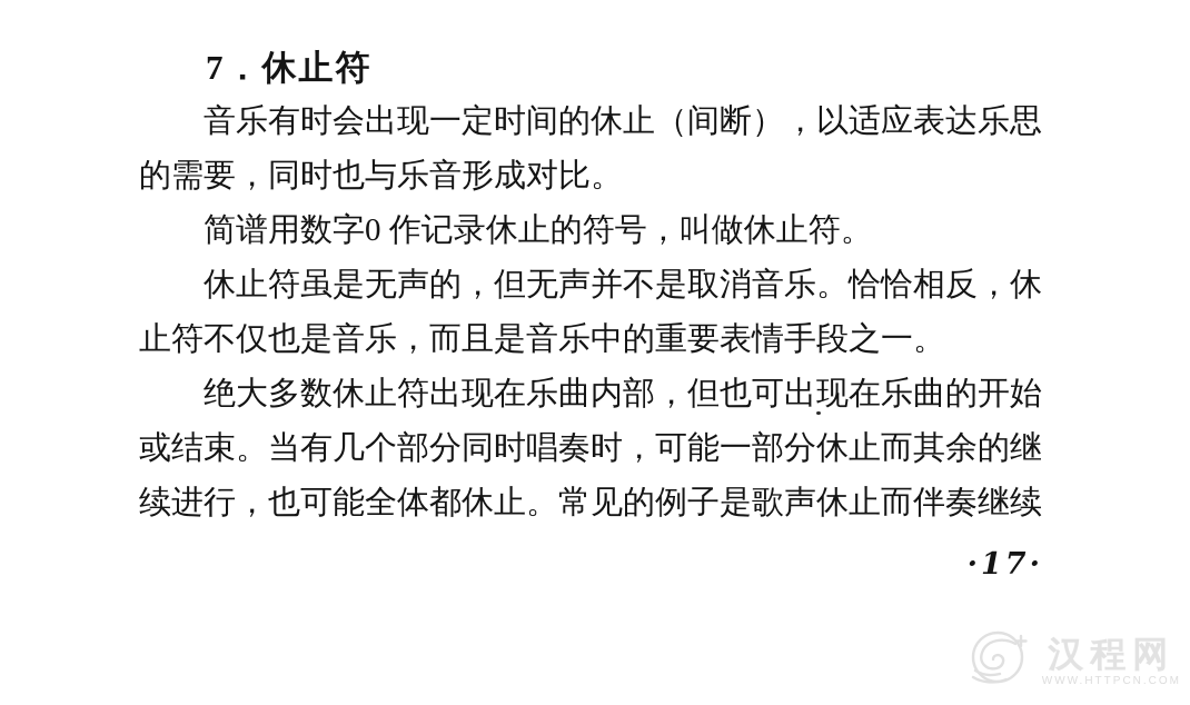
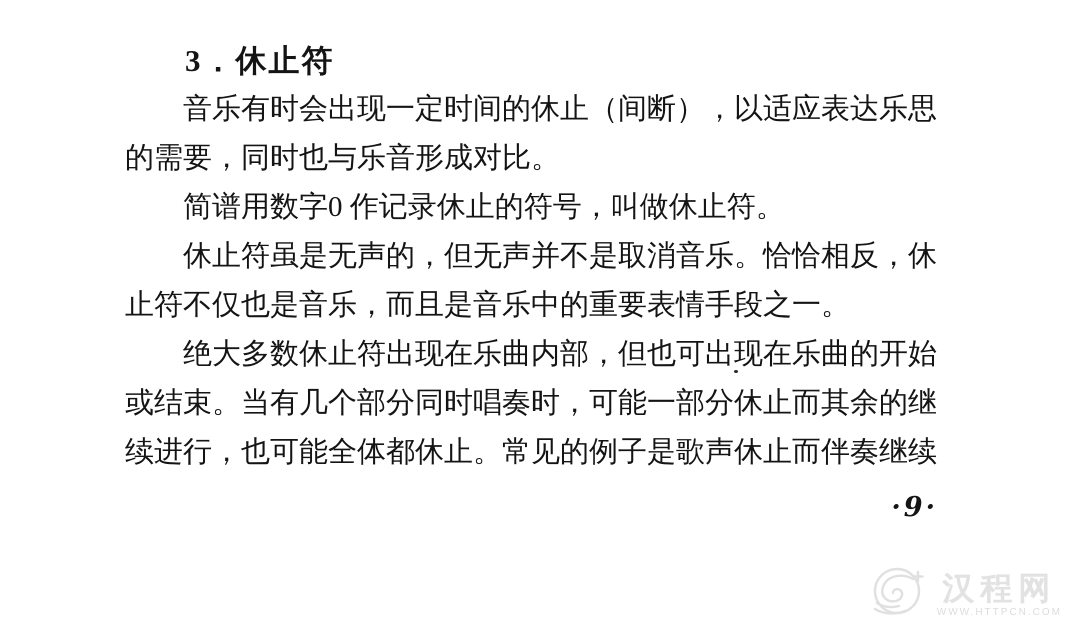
- 7．休止符
+ 3．休止符
  音乐有时会出现一定时间的休止（间断），以适应表达乐思
  的需要，同时也与乐音形成对比。
  简谱用数字0 作记录休止的符号，叫做休止符。
  休止符虽是无声的，但无声并不是取消音乐。恰恰相反，休
  止符不仅也是音乐，而且是音乐中的重要表情手段之一。
  绝大多数休止符出现在乐曲内部，但也可出现在乐曲的开始
  或结束。当有几个部分同时唱奏时，可能一部分休止而其余的继
  续进行，也可能全体都休止。常见的例子是歌声休止而伴奏继续
- ·17·
+ ·9·
  汉程网
  WWW.HTTPCN.COM
